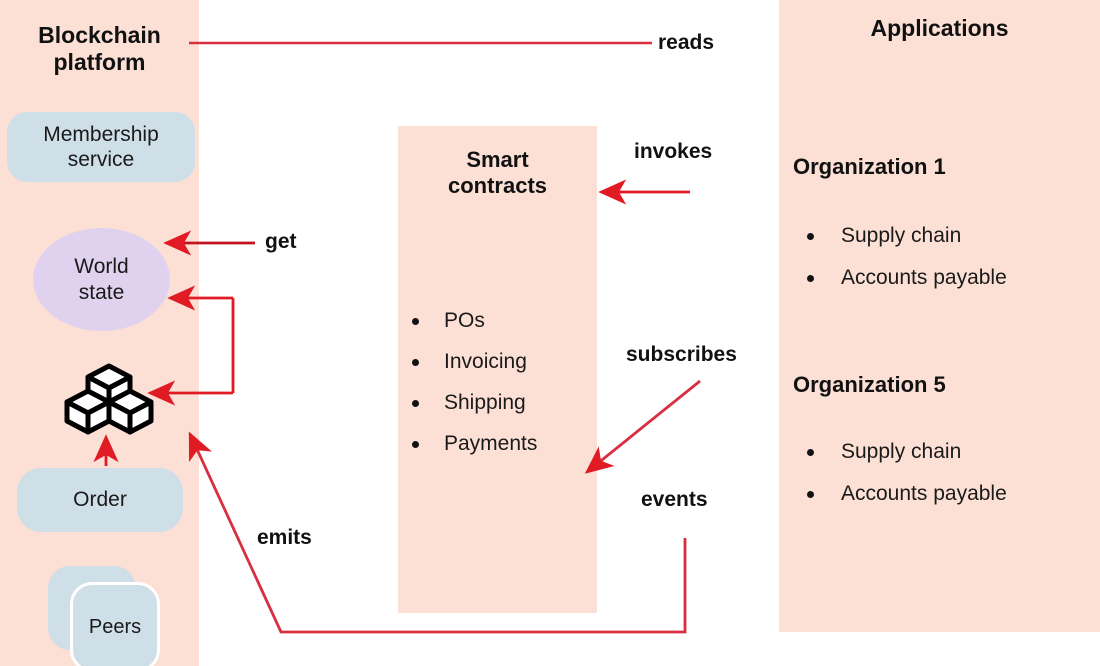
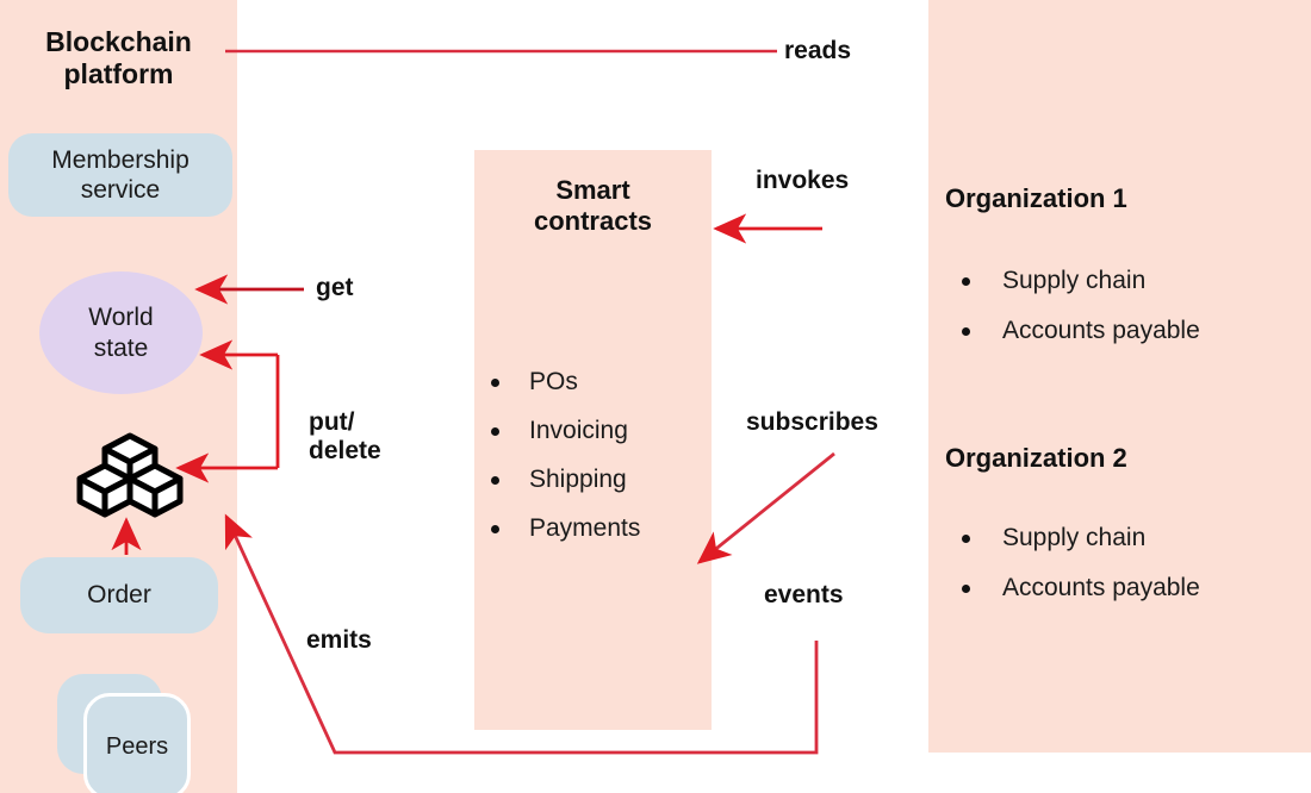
  Blockchain
  platform
  Membership
  service
  World
  state
  Order
  Peers
  Smart
  contracts
  POs
  Invoicing
  Shipping
  Payments
- Applications
  Organization 1
  Supply chain
  Accounts payable
- Organization 5
+ Organization 2
  Supply chain
  Accounts payable
  reads
  invokes
  get
+ put/
+ delete
  subscribes
  events
  emits
